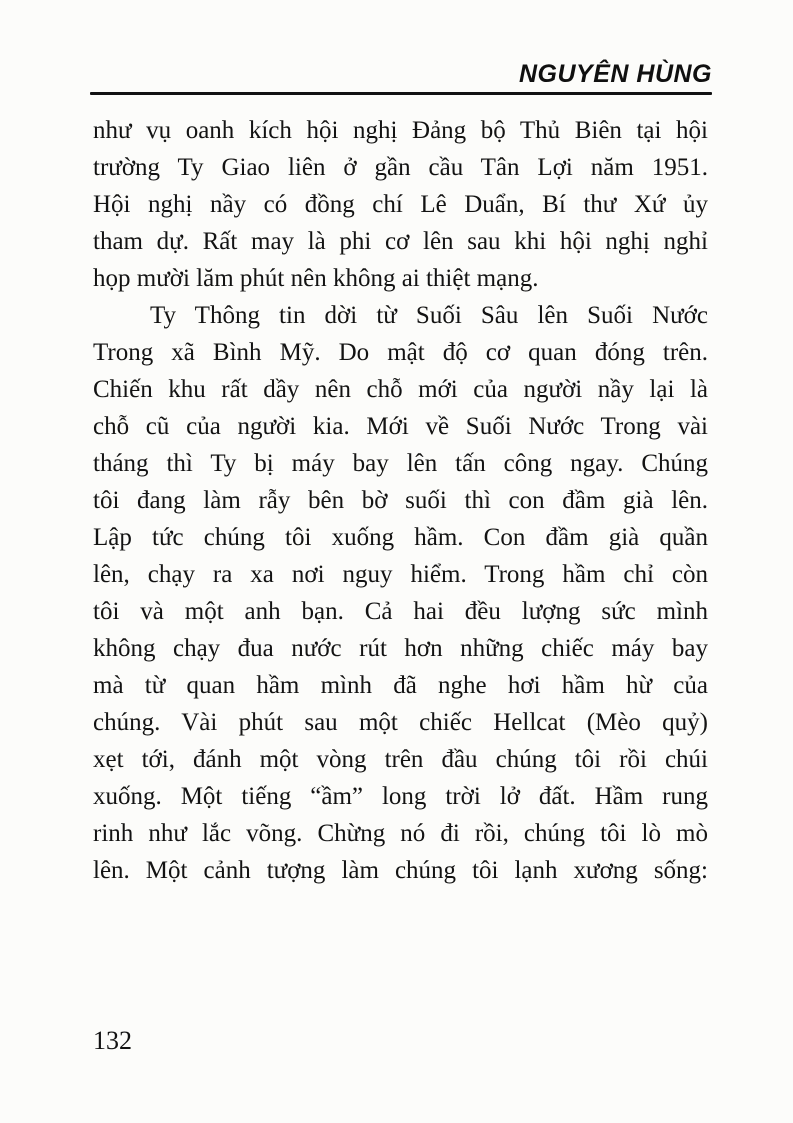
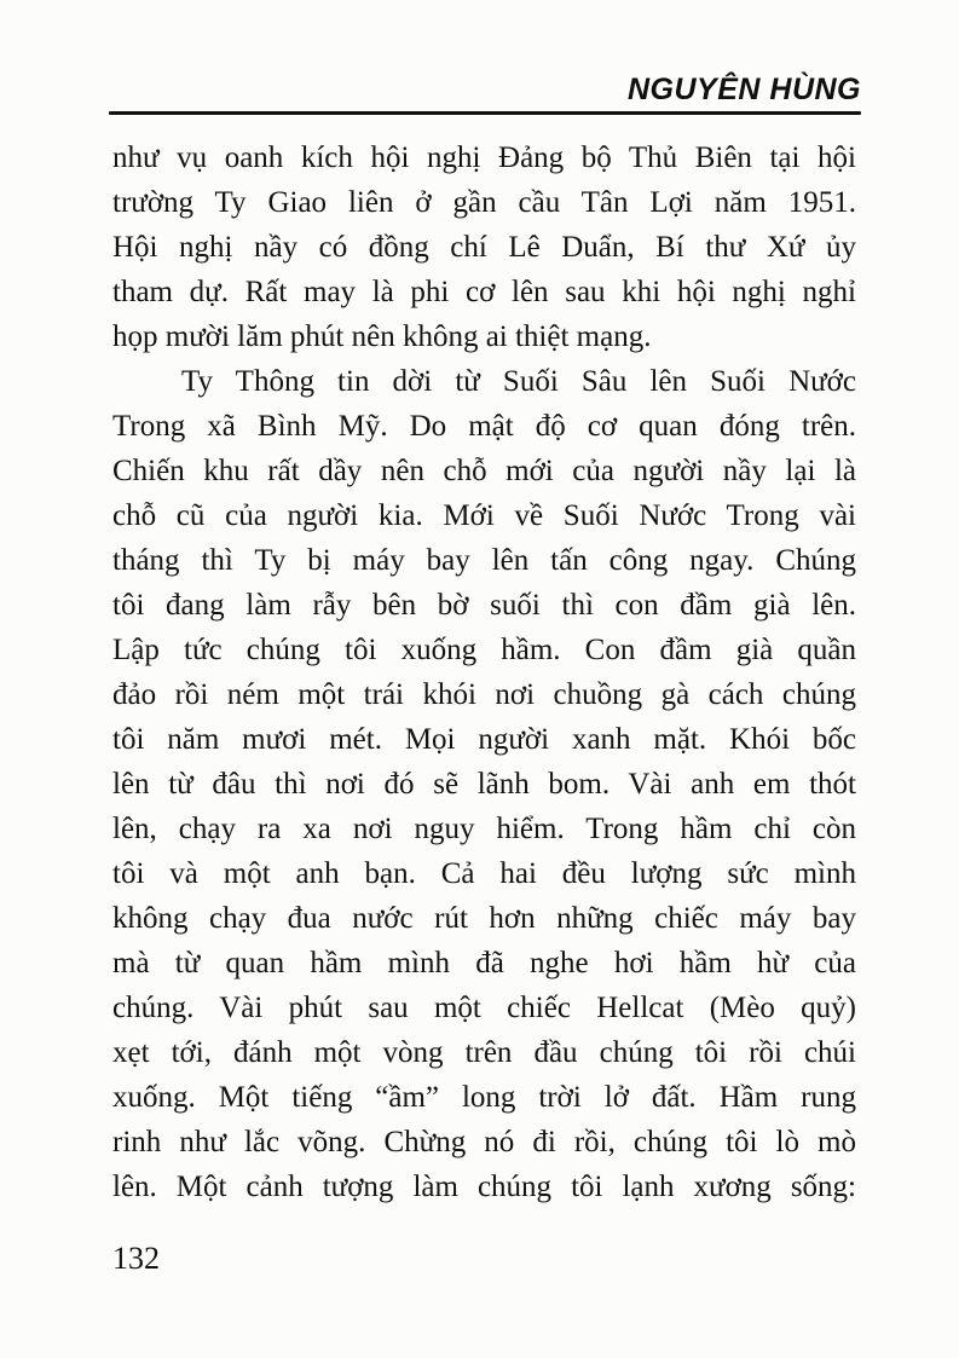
  NGUYÊN HÙNG
  như vụ oanh kích hội nghị Đảng bộ Thủ Biên tại hội
  trường Ty Giao liên ở gần cầu Tân Lợi năm 1951.
  Hội nghị nầy có đồng chí Lê Duẩn, Bí thư Xứ ủy
  tham dự. Rất may là phi cơ lên sau khi hội nghị nghỉ
  họp mười lăm phút nên không ai thiệt mạng.
  Ty Thông tin dời từ Suối Sâu lên Suối Nước
  Trong xã Bình Mỹ. Do mật độ cơ quan đóng trên.
  Chiến khu rất dầy nên chỗ mới của người nầy lại là
  chỗ cũ của người kia. Mới về Suối Nước Trong vài
  tháng thì Ty bị máy bay lên tấn công ngay. Chúng
  tôi đang làm rẫy bên bờ suối thì con đầm già lên.
  Lập tức chúng tôi xuống hầm. Con đầm già quần
+ đảo rồi ném một trái khói nơi chuồng gà cách chúng
+ tôi năm mươi mét. Mọi người xanh mặt. Khói bốc
+ lên từ đâu thì nơi đó sẽ lãnh bom. Vài anh em thót
  lên, chạy ra xa nơi nguy hiểm. Trong hầm chỉ còn
  tôi và một anh bạn. Cả hai đều lượng sức mình
  không chạy đua nước rút hơn những chiếc máy bay
  mà từ quan hầm mình đã nghe hơi hầm hừ của
  chúng. Vài phút sau một chiếc Hellcat (Mèo quỷ)
  xẹt tới, đánh một vòng trên đầu chúng tôi rồi chúi
  xuống. Một tiếng “ầm” long trời lở đất. Hầm rung
  rinh như lắc võng. Chừng nó đi rồi, chúng tôi lò mò
  lên. Một cảnh tượng làm chúng tôi lạnh xương sống:
  132
